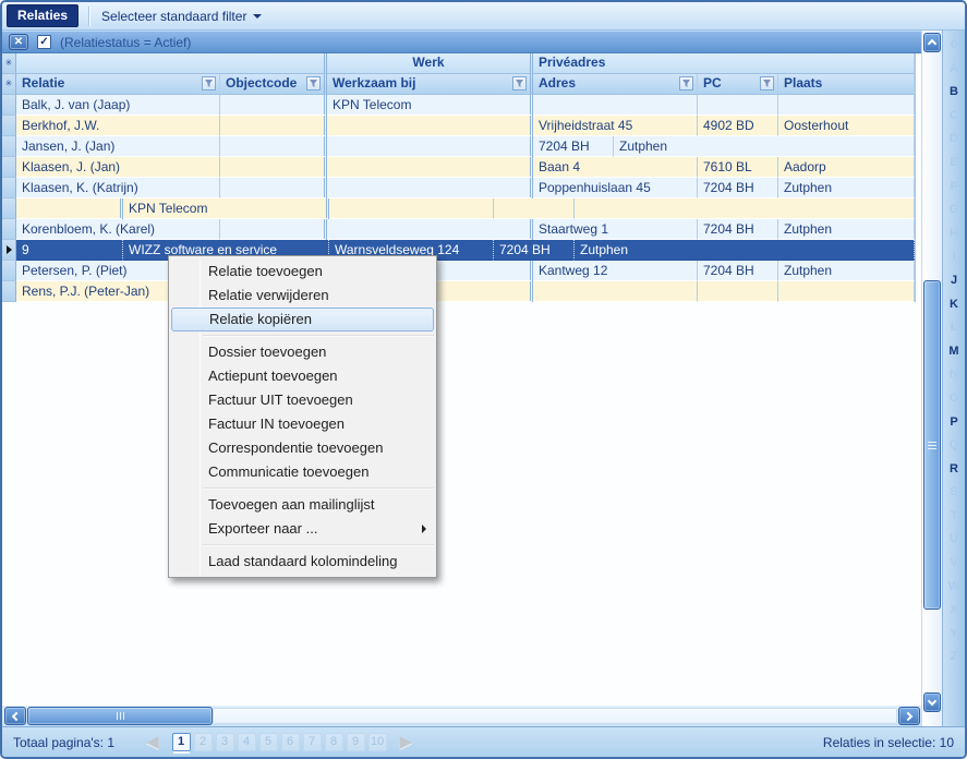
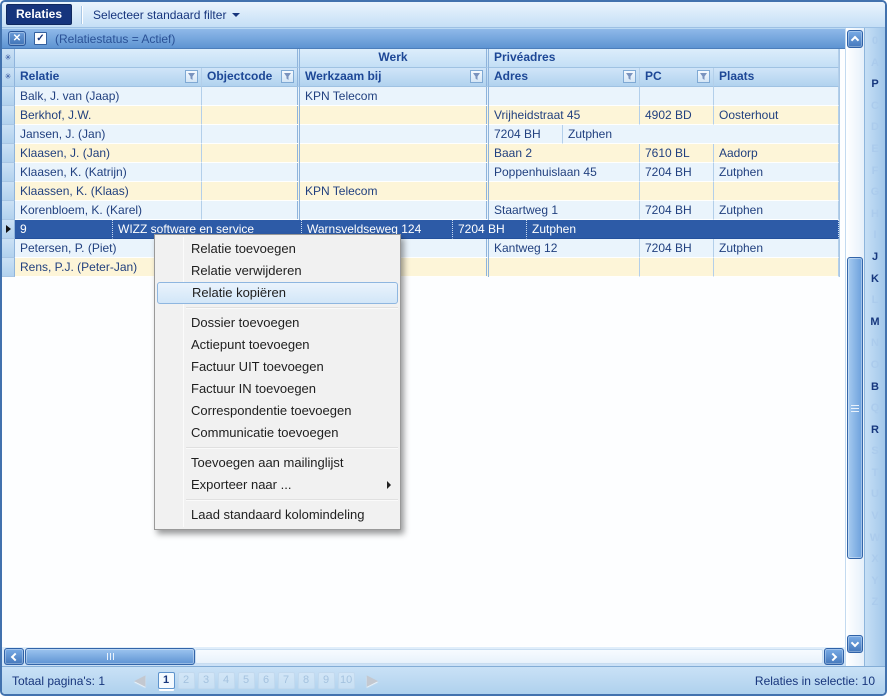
  Relaties
  Selecteer standaard filter
  ✕
  ✓
  (Relatiestatus = Actief)
  ✳
  Werk
  Privéadres
  ✳
  Relatie
  Objectcode
  Werkzaam bij
  Adres
  PC
  Plaats
  Balk, J. van (Jaap)
  KPN Telecom
  Berkhof, J.W.
  Vrijheidstraat 45
  4902 BD
  Oosterhout
  Jansen, J. (Jan)
  7204 BH
  Zutphen
  Klaasen, J. (Jan)
- Baan 4
+ Baan 2
  7610 BL
  Aadorp
  Klaasen, K. (Katrijn)
  Poppenhuislaan 45
  7204 BH
  Zutphen
+ Klaassen, K. (Klaas)
  KPN Telecom
  Korenbloem, K. (Karel)
  Staartweg 1
  7204 BH
  Zutphen
  9
  WIZZ software en service
  Warnsveldseweg 124
  7204 BH
  Zutphen
  Petersen, P. (Piet)
  Kantweg 12
  7204 BH
  Zutphen
  Rens, P.J. (Peter-Jan)
- B
+ P
  J
  K
  M
- P
+ B
  R
  Totaal pagina's: 1
  ◀
  1
  2
  3
  4
  5
  6
  7
  8
  9
  10
  ▶
  Relaties in selectie: 10
  Relatie toevoegen
  Relatie verwijderen
  Relatie kopiëren
  Dossier toevoegen
  Actiepunt toevoegen
  Factuur UIT toevoegen
  Factuur IN toevoegen
  Correspondentie toevoegen
  Communicatie toevoegen
  Toevoegen aan mailinglijst
  Exporteer naar ...
  Laad standaard kolomindeling
